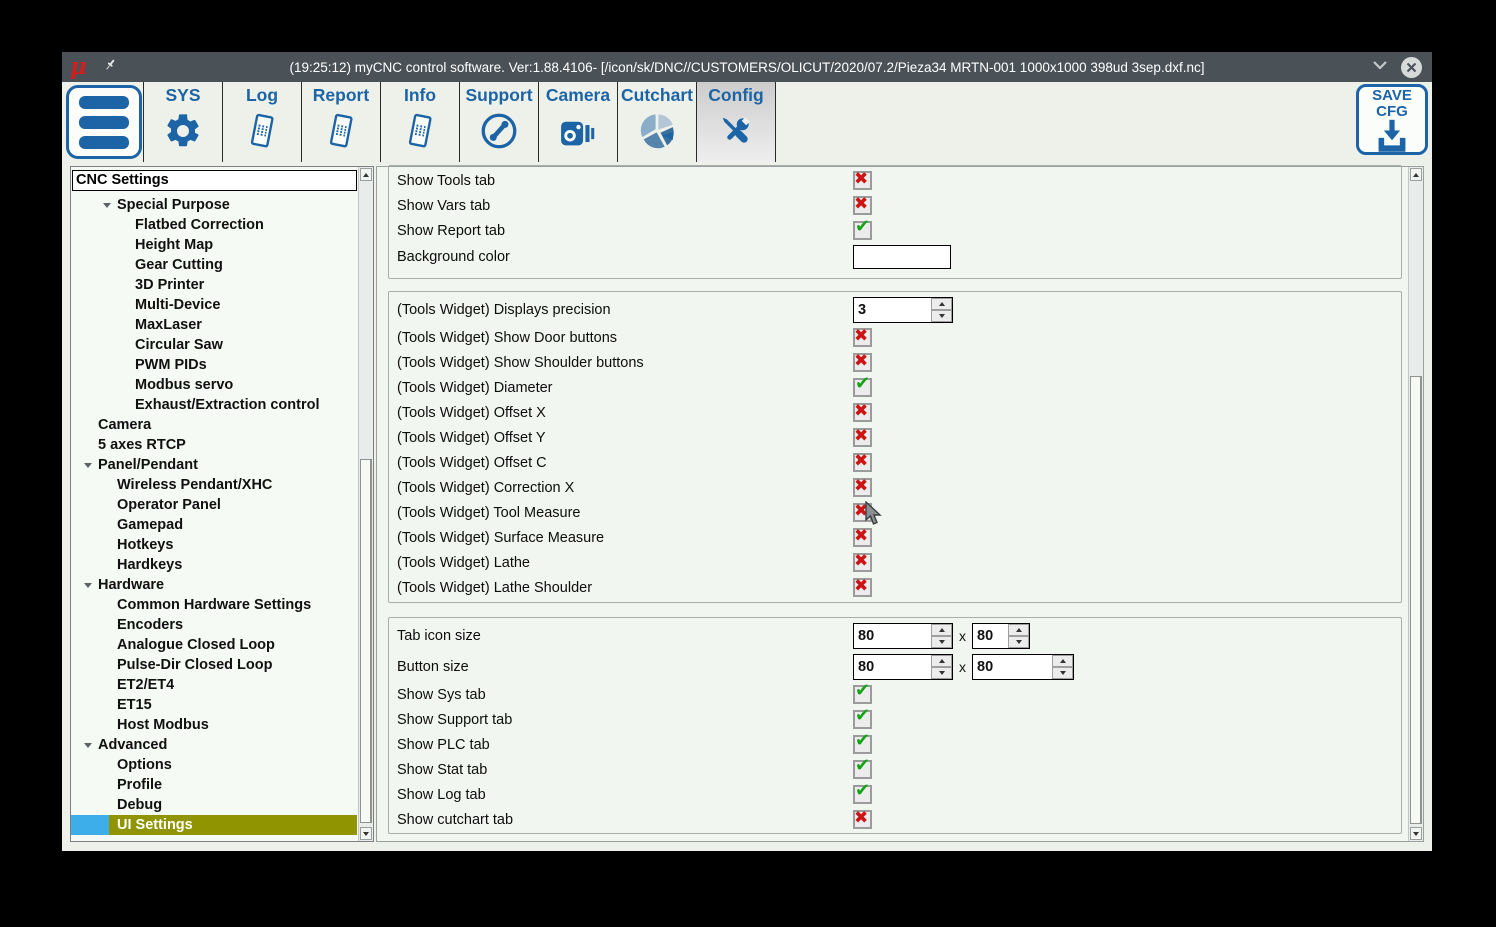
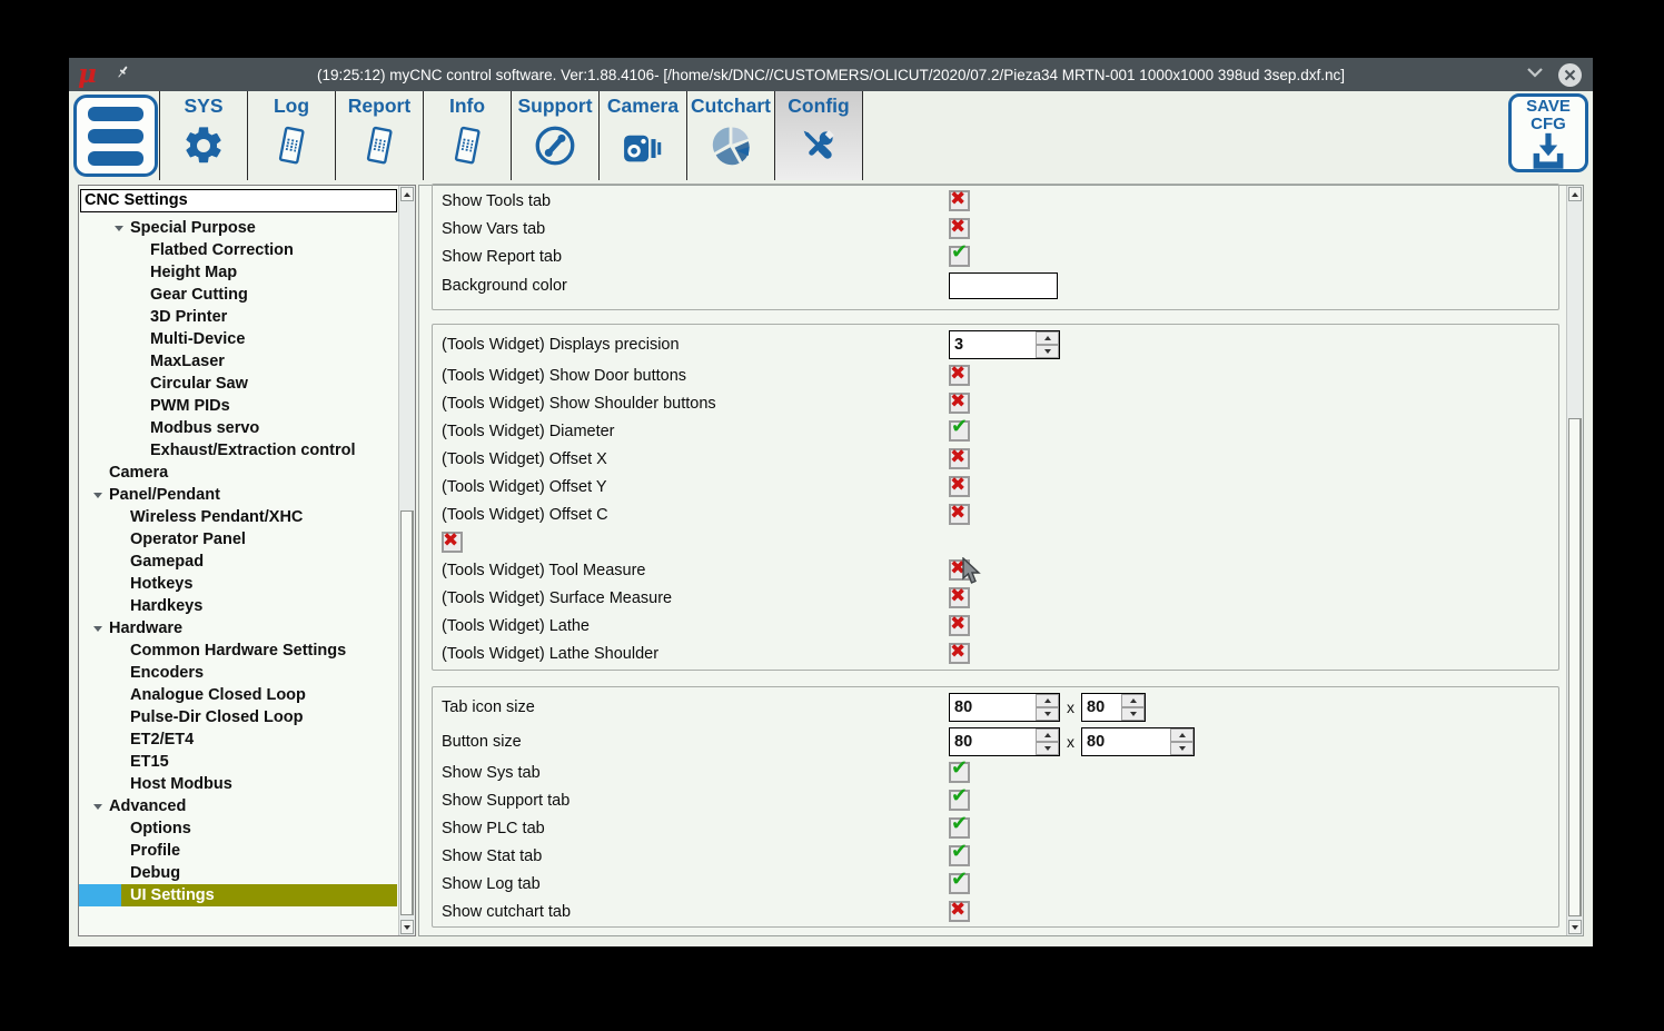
  μ
- (19:25:12) myCNC control software. Ver:1.88.4106- [/icon/sk/DNC//CUSTOMERS/OLICUT/2020/07.2/Pieza34 MRTN-001 1000x1000 398ud 3sep.dxf.nc]
+ (19:25:12) myCNC control software. Ver:1.88.4106- [/home/sk/DNC//CUSTOMERS/OLICUT/2020/07.2/Pieza34 MRTN-001 1000x1000 398ud 3sep.dxf.nc]
  SYS
  Log
  Report
  Info
  Support
  Camera
  Cutchart
  Config
  SAVE
  CFG
  CNC Settings
  Special Purpose
  Flatbed Correction
  Height Map
  Gear Cutting
  3D Printer
  Multi-Device
  MaxLaser
  Circular Saw
  PWM PIDs
  Modbus servo
  Exhaust/Extraction control
  Camera
- 5 axes RTCP
  Panel/Pendant
  Wireless Pendant/XHC
  Operator Panel
  Gamepad
  Hotkeys
  Hardkeys
  Hardware
  Common Hardware Settings
  Encoders
  Analogue Closed Loop
  Pulse-Dir Closed Loop
  ET2/ET4
  ET15
  Host Modbus
  Advanced
  Options
  Profile
  Debug
  UI Settings
  Show Tools tab
  ✖
  Show Vars tab
  ✖
  Show Report tab
  ✔
  Background color
  (Tools Widget) Displays precision
  3
  (Tools Widget) Show Door buttons
  ✖
  (Tools Widget) Show Shoulder buttons
  ✖
  (Tools Widget) Diameter
  ✔
  (Tools Widget) Offset X
  ✖
  (Tools Widget) Offset Y
  ✖
  (Tools Widget) Offset C
  ✖
- (Tools Widget) Correction X
  ✖
  (Tools Widget) Tool Measure
  ✖
  (Tools Widget) Surface Measure
  ✖
  (Tools Widget) Lathe
  ✖
  (Tools Widget) Lathe Shoulder
  ✖
  Tab icon size
  80
  x
  80
  Button size
  80
  x
  80
  Show Sys tab
  ✔
  Show Support tab
  ✔
  Show PLC tab
  ✔
  Show Stat tab
  ✔
  Show Log tab
  ✔
  Show cutchart tab
  ✖
